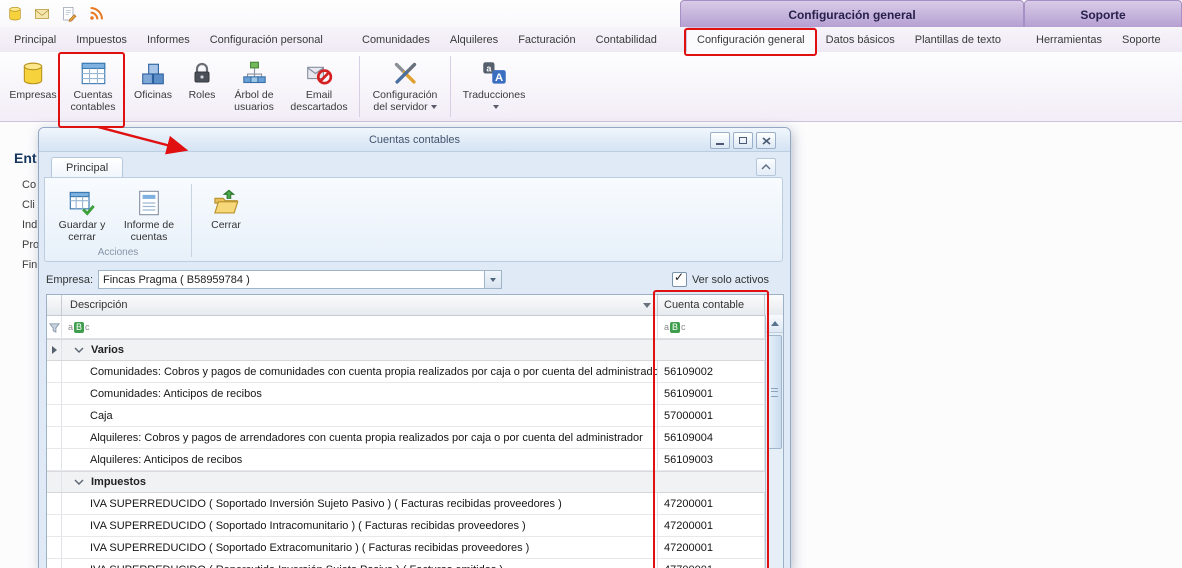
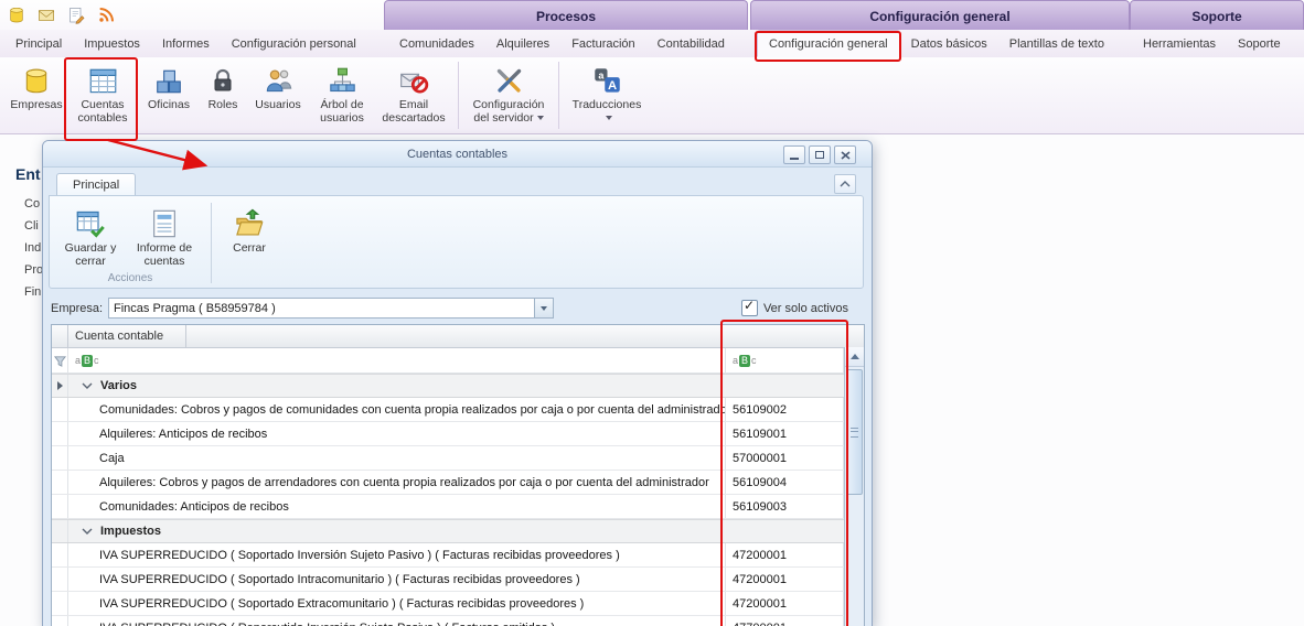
+ Procesos
  Configuración general
  Soporte
  Principal
  Impuestos
  Informes
  Configuración personal
  Comunidades
  Alquileres
  Facturación
  Contabilidad
  Configuración general
  Datos básicos
  Plantillas de texto
  Herramientas
  Soporte
  Empresas
  Cuentas contables
  Oficinas
  Roles
+ Usuarios
  Árbol de usuarios
  Email descartados
  Configuración del servidor
  a
  A
  Traducciones
  Ent
  Co
  Cli
  Ind
  Pro
  Fin
  Cuentas contables
  Principal
  Guardar y cerrar
  Informe de cuentas
  Acciones
  Cerrar
  Empresa:
  Fincas Pragma ( B58959784 )
  Ver solo activos
- Descripción
  Cuenta contable
  a
  B
  c
  a
  B
  c
  Varios
  Comunidades: Cobros y pagos de comunidades con cuenta propia realizados por caja o por cuenta del administrado
  56109002
- Comunidades: Anticipos de recibos
+ Alquileres: Anticipos de recibos
  56109001
  Caja
  57000001
  Alquileres: Cobros y pagos de arrendadores con cuenta propia realizados por caja o por cuenta del administrador
  56109004
- Alquileres: Anticipos de recibos
+ Comunidades: Anticipos de recibos
  56109003
  Impuestos
  IVA SUPERREDUCIDO ( Soportado Inversión Sujeto Pasivo ) ( Facturas recibidas proveedores )
  47200001
  IVA SUPERREDUCIDO ( Soportado Intracomunitario ) ( Facturas recibidas proveedores )
  47200001
  IVA SUPERREDUCIDO ( Soportado Extracomunitario ) ( Facturas recibidas proveedores )
  47200001
